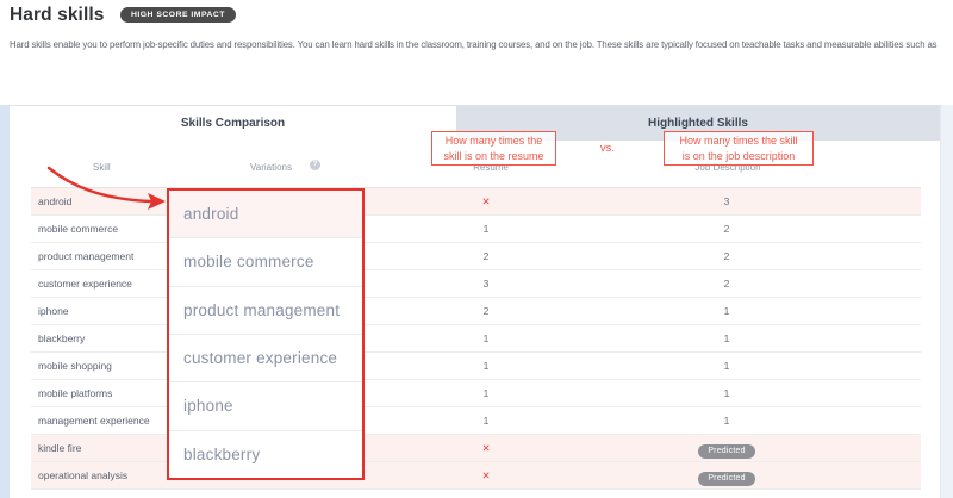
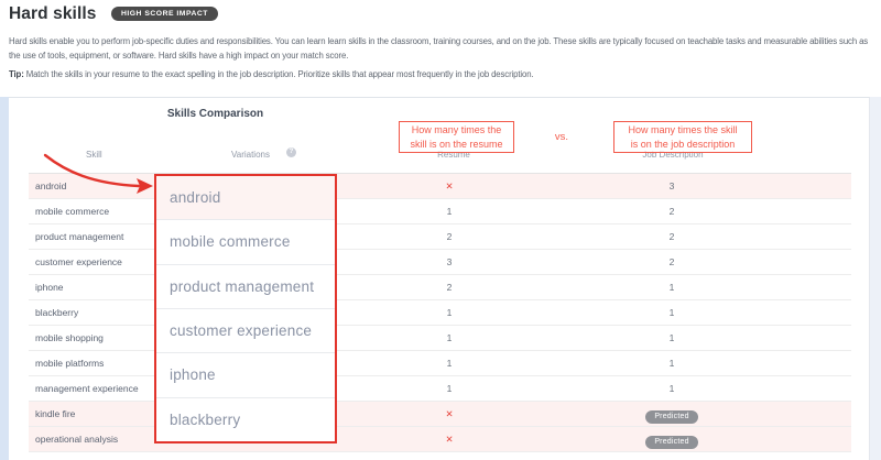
- Hard skills enable you to perform job-specific duties and responsibilities. You can learn hard skills in the classroom, training courses, and on the job. These skills are typically focused on teachable tasks and measurable abilities such as
+ Hard skills enable you to perform job-specific duties and responsibilities. You can learn learn skills in the classroom, training courses, and on the job. These skills are typically focused on teachable tasks and measurable abilities such as
+ the use of tools, equipment, or software. Hard skills have a high impact on your match score.
+ Tip: Match the skills in your resume to the exact spelling in the job description. Prioritize skills that appear most frequently in the job description.
  Skills Comparison
- Highlighted Skills
  Skill
  Variations
  Resume
  Job Description
  android
  ✕
  3
  mobile commerce
  1
  2
  product management
  2
  2
  customer experience
  3
  2
  iphone
  2
  1
  blackberry
  1
  1
  mobile shopping
  1
  1
  mobile platforms
  1
  1
  management experience
  1
  1
  kindle fire
  ✕
  operational analysis
  ✕
  android
  mobile commerce
  product management
  customer experience
  iphone
  blackberry
  How many times the
  skill is on the resume
  vs.
  How many times the skill
  is on the job description
